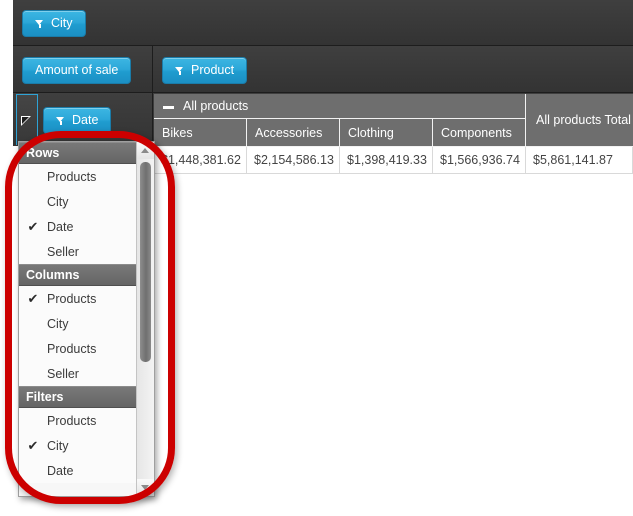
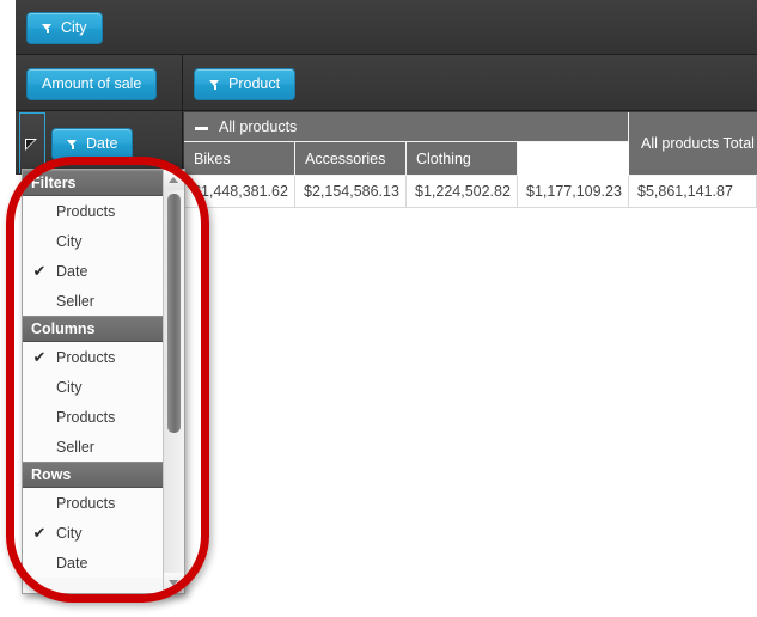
  City
  Amount of sale
  Product
  Date
  All products
  Bikes
  Accessories
  Clothing
- Components
  $1,448,381.62
  $2,154,586.13
- $1,398,419.33
+ $1,224,502.82
- $1,566,936.74
+ $1,177,109.23
  All products Total
  $5,861,141.87
- Rows
+ Filters
  Products
  City
  ✔
  Date
  Seller
  Columns
  ✔
  Products
  City
  Products
  Seller
- Filters
+ Rows
  Products
  ✔
  City
  Date
